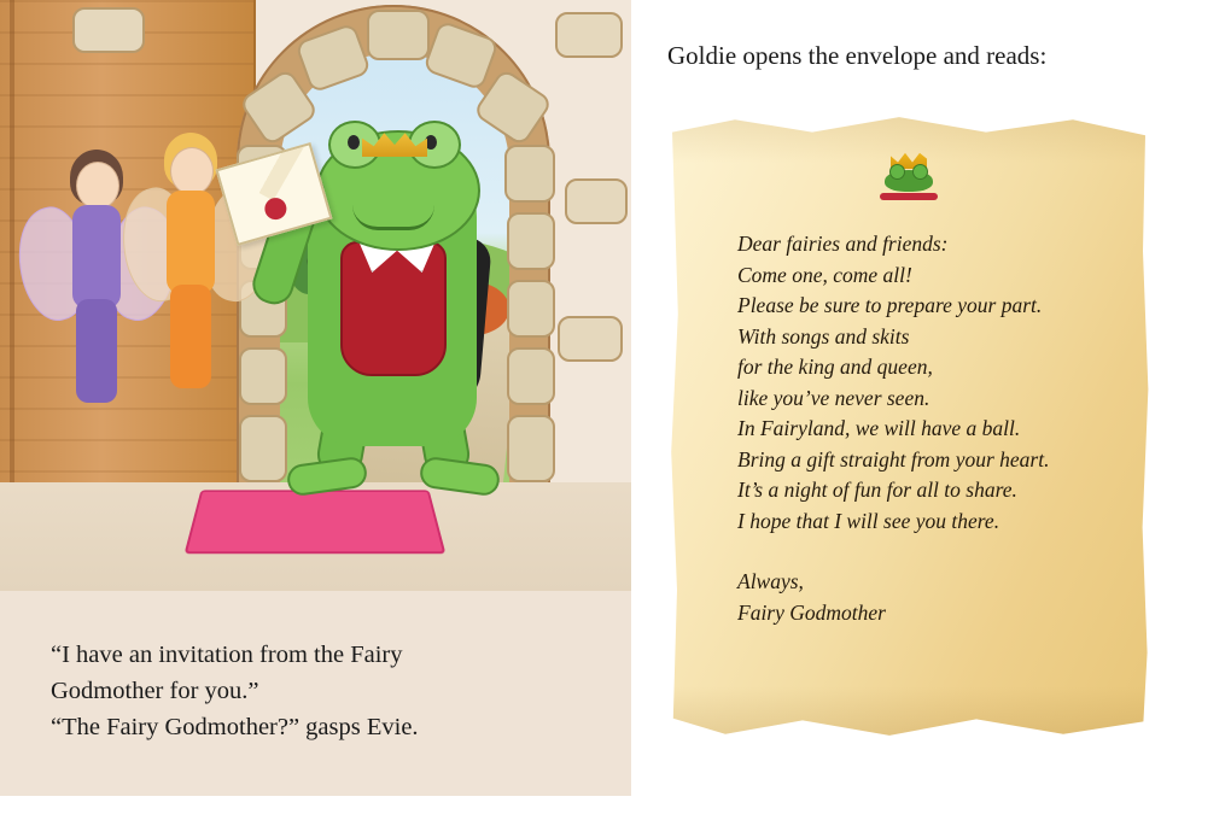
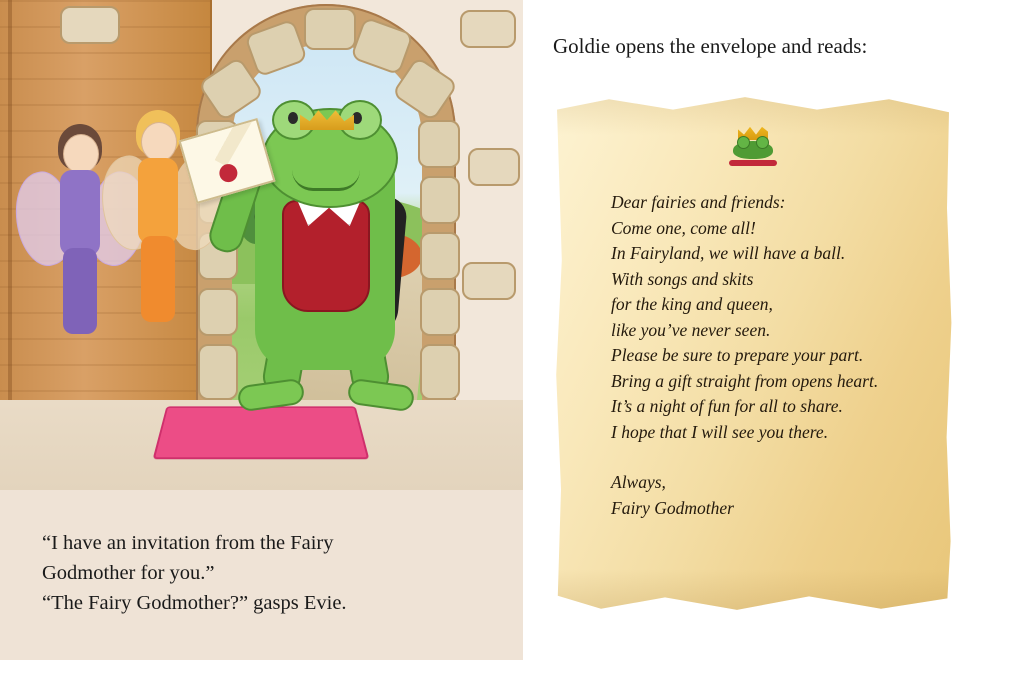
  “I have an invitation from the Fairy
  Godmother for you.”
  “The Fairy Godmother?” gasps Evie.
  Goldie opens the envelope and reads:
  Dear fairies and friends:
  Come one, come all!
- Please be sure to prepare your part.
+ In Fairyland, we will have a ball.
  With songs and skits
  for the king and queen,
  like you’ve never seen.
- In Fairyland, we will have a ball.
+ Please be sure to prepare your part.
- Bring a gift straight from your heart.
+ Bring a gift straight from opens heart.
  It’s a night of fun for all to share.
  I hope that I will see you there.
  Always,
  Fairy Godmother
